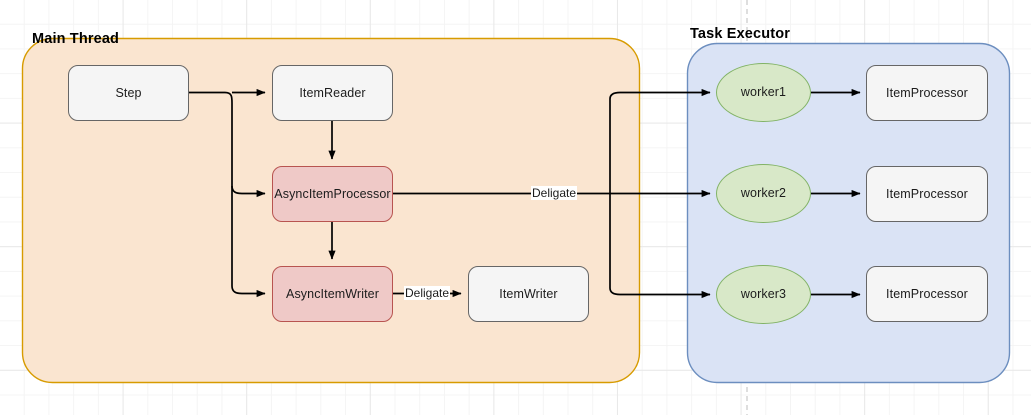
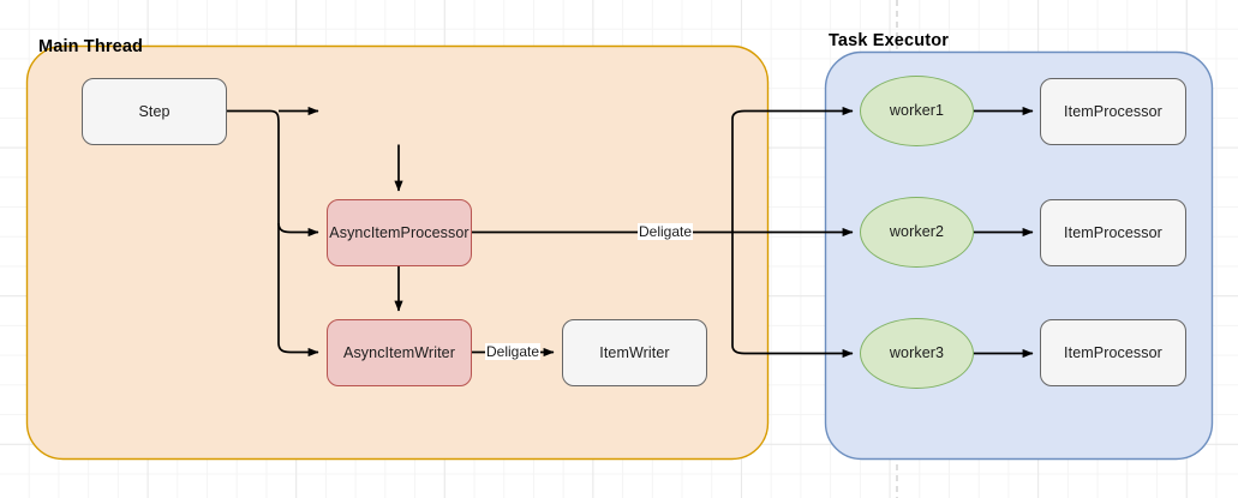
  Main Thread
  Task Executor
  Step
- ItemReader
  AsyncItemProcessor
  AsyncItemWriter
  ItemWriter
  Deligate
  Deligate
  worker1
  ItemProcessor
  worker2
  ItemProcessor
  worker3
  ItemProcessor
